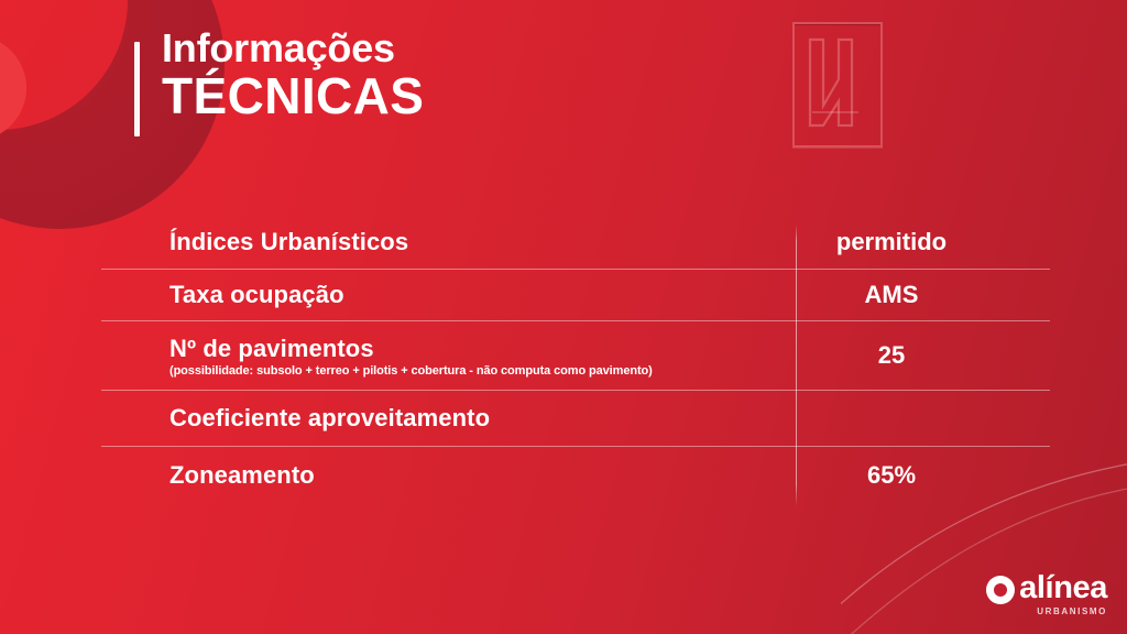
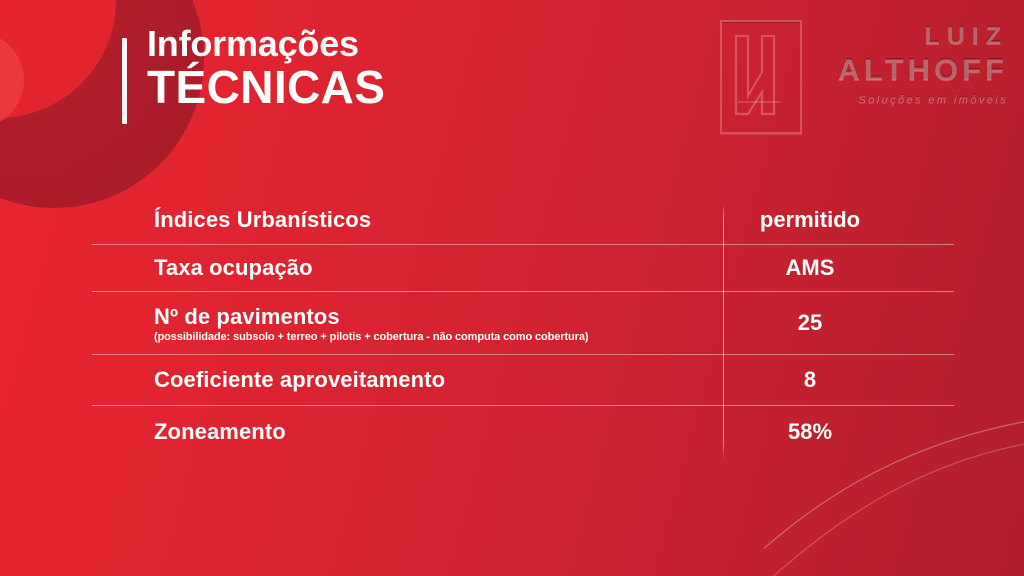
  Informações
  TÉCNICAS
+ LUIZ
+ ALTHOFF
+ Soluções em imóveis
  Índices Urbanísticos
  permitido
  Taxa ocupação
  AMS
  Nº de pavimentos
- (possibilidade: subsolo + terreo + pilotis + cobertura - não computa como pavimento)
+ (possibilidade: subsolo + terreo + pilotis + cobertura - não computa como cobertura)
  25
  Coeficiente aproveitamento
+ 8
  Zoneamento
- 65%
+ 58%
- alínea
- URBANISMO
